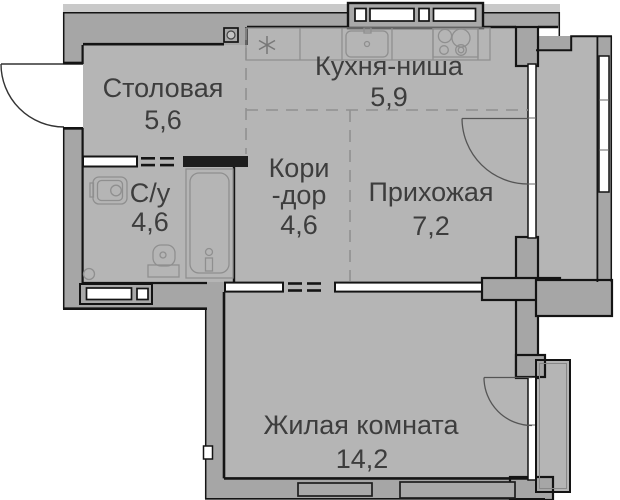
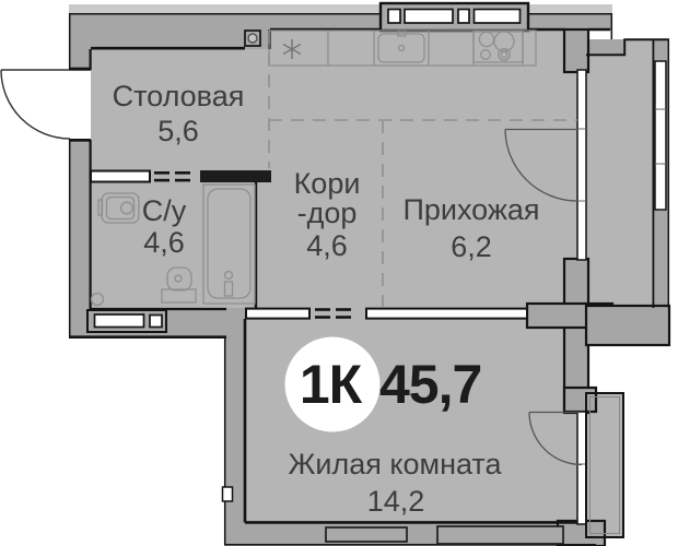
  Столовая
  5,6
- Кухня-ниша
- 5,9
  С/у
  4,6
  Кори
  -дор
  4,6
  Прихожая
- 7,2
+ 6,2
  Жилая комната
  14,2
+ 1К
+ 45,7
